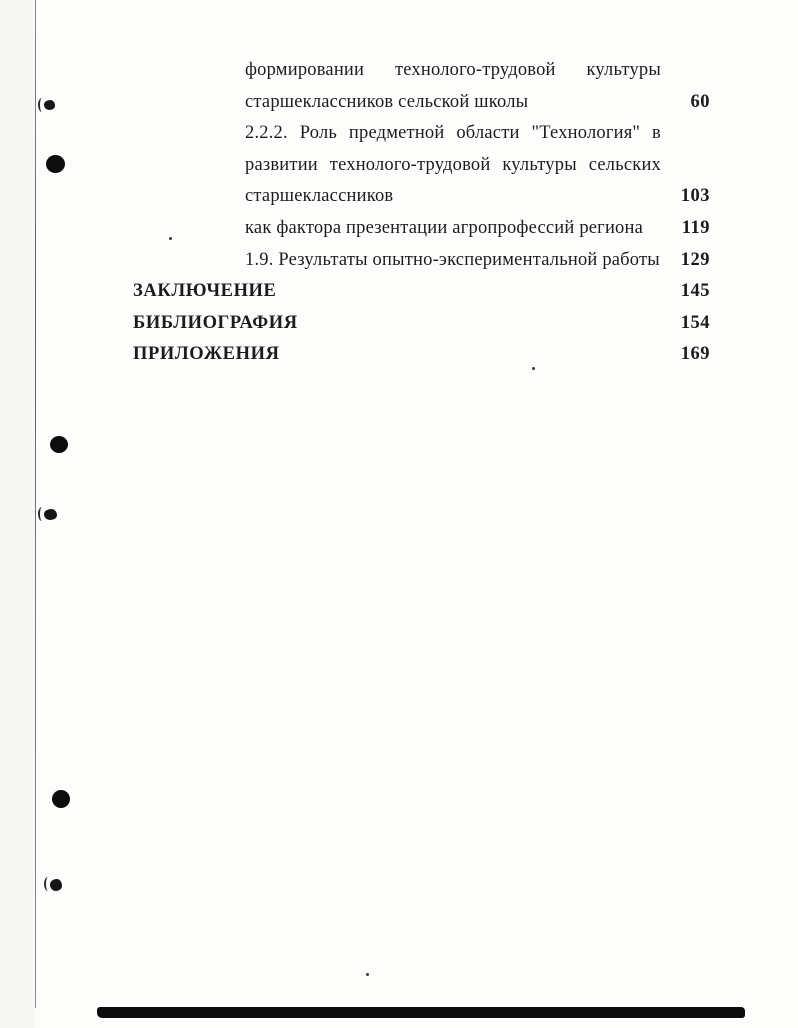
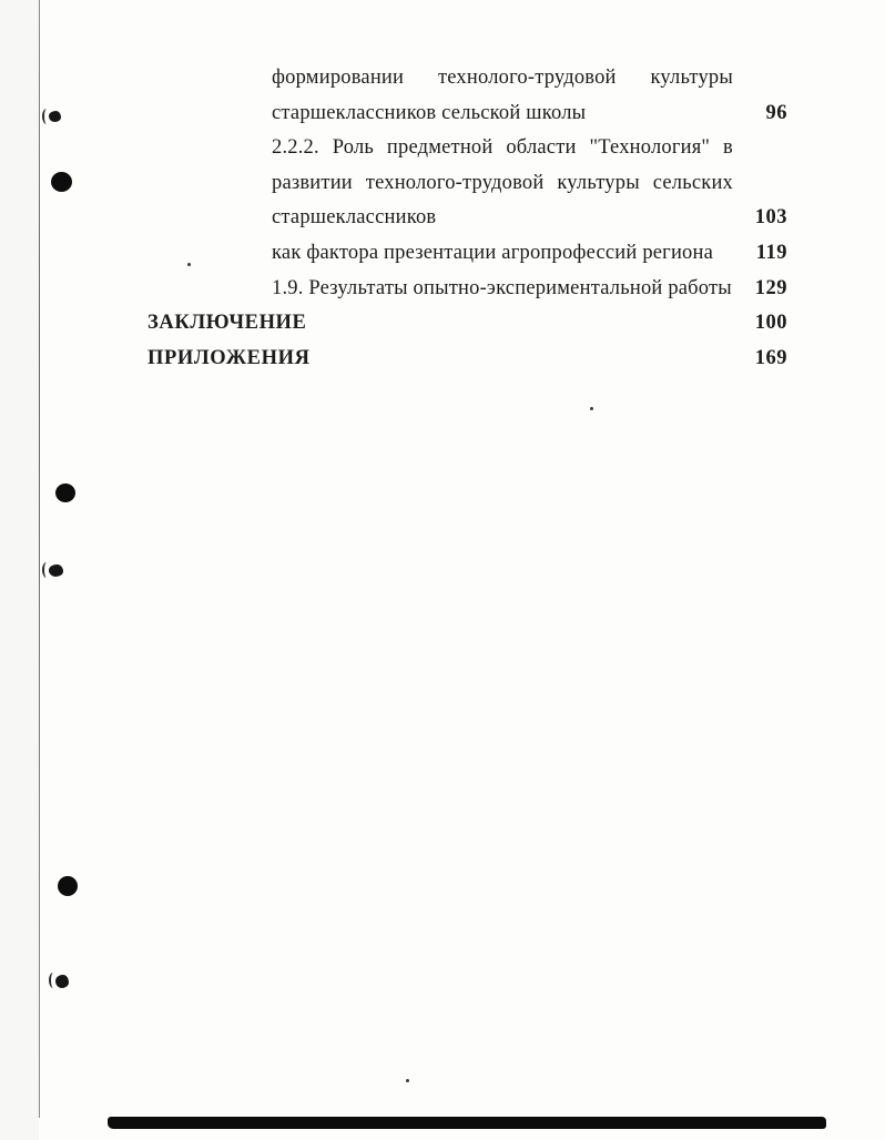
  формировании технолого-трудовой культуры
  старшеклассников сельской школы
- 60
+ 96
  2.2.2. Роль предметной области "Технология" в
  развитии технолого-трудовой культуры сельских
  старшеклассников
  103
  как фактора презентации агропрофессий региона
  119
  1.9. Результаты опытно-экспериментальной работы
  129
  ЗАКЛЮЧЕНИЕ
- 145
+ 100
- БИБЛИОГРАФИЯ
- 154
  ПРИЛОЖЕНИЯ
  169
